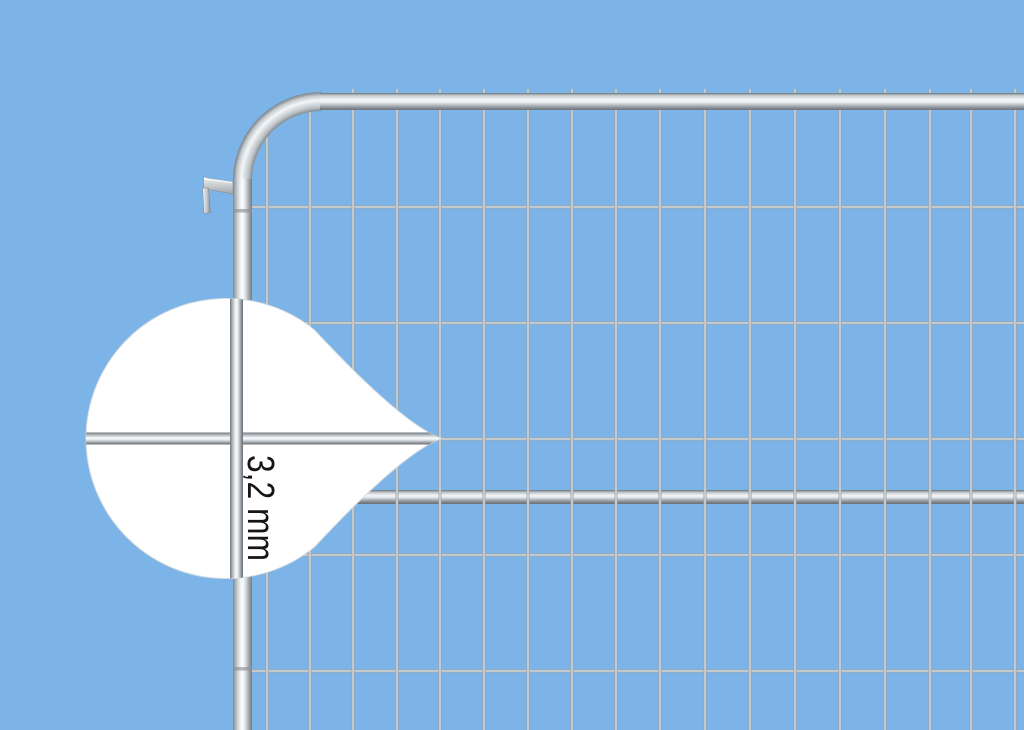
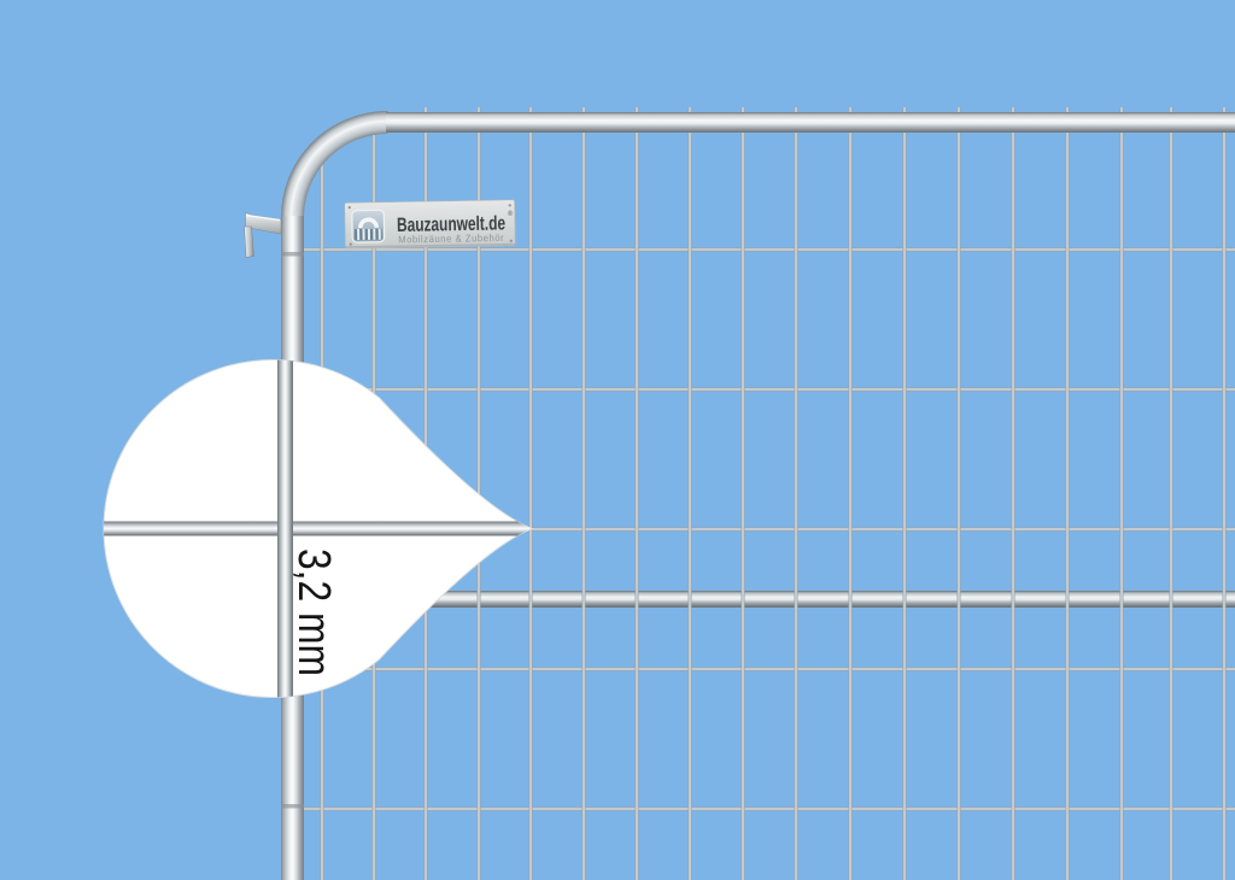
+ Bauzaunwelt.de
